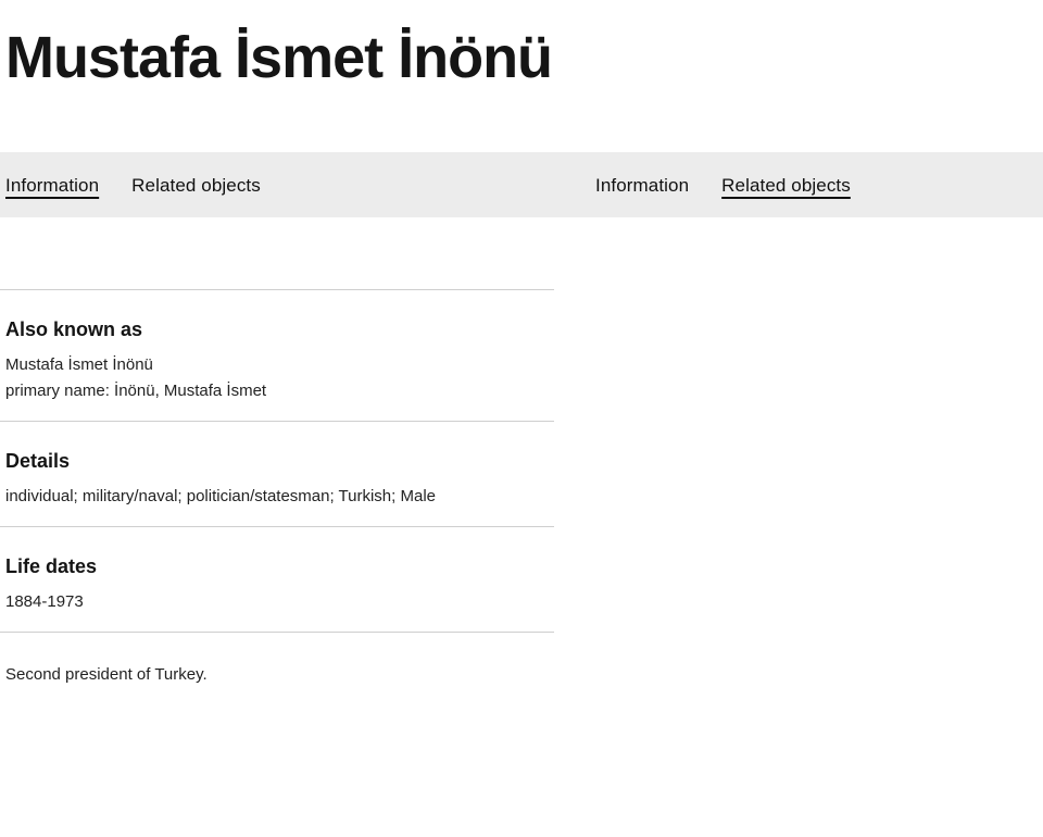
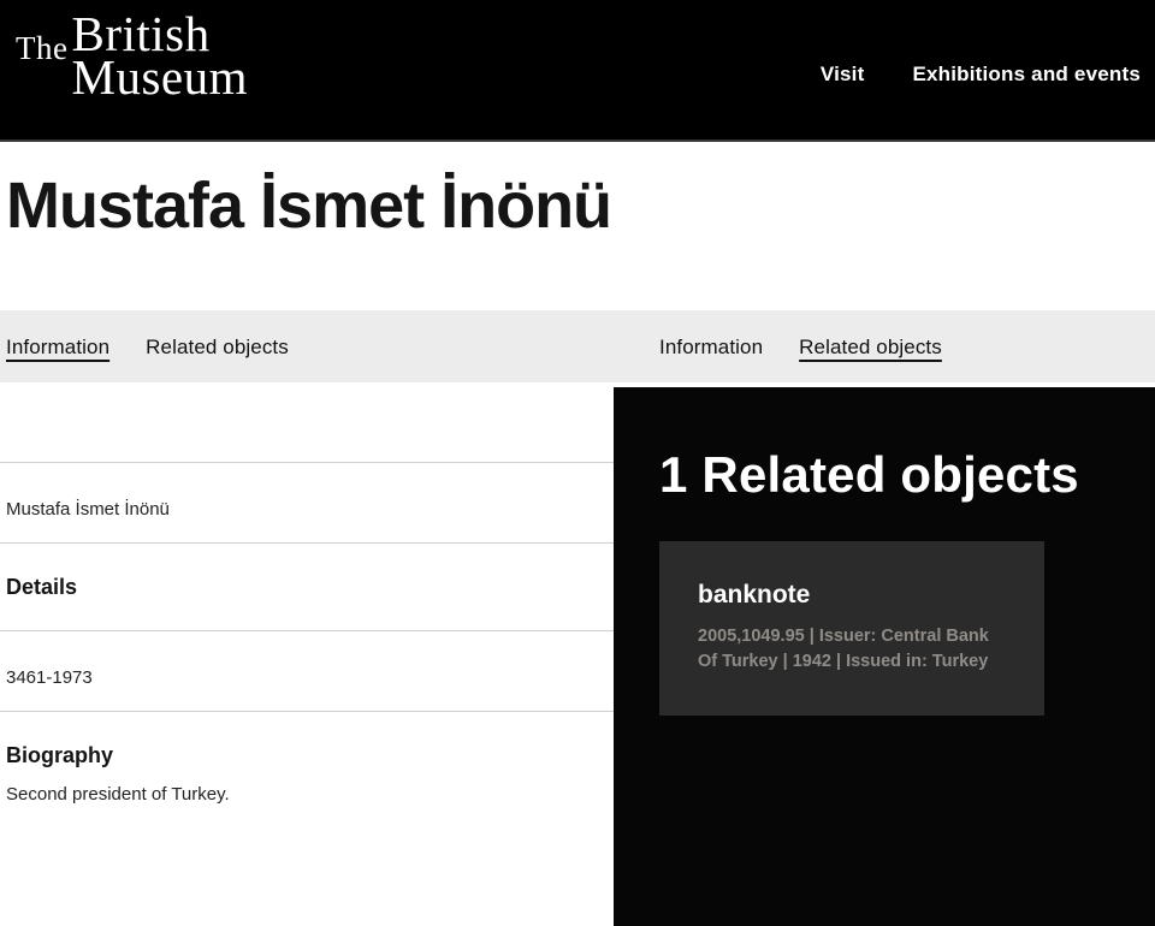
+ The
+ British
+ Museum
+ Visit
+ Exhibitions and events
  Mustafa İsmet İnönü
  Information
  Related objects
  Information
  Related objects
- Also known as
  Mustafa İsmet İnönü
- primary name: İnönü, Mustafa İsmet
  Details
- individual; military/naval; politician/statesman; Turkish; Male
- Life dates
- 1884-1973
+ 3461-1973
+ Biography
  Second president of Turkey.
+ 1 Related objects
+ banknote
+ 2005,1049.95 | Issuer: Central Bank Of Turkey | 1942 | Issued in: Turkey
